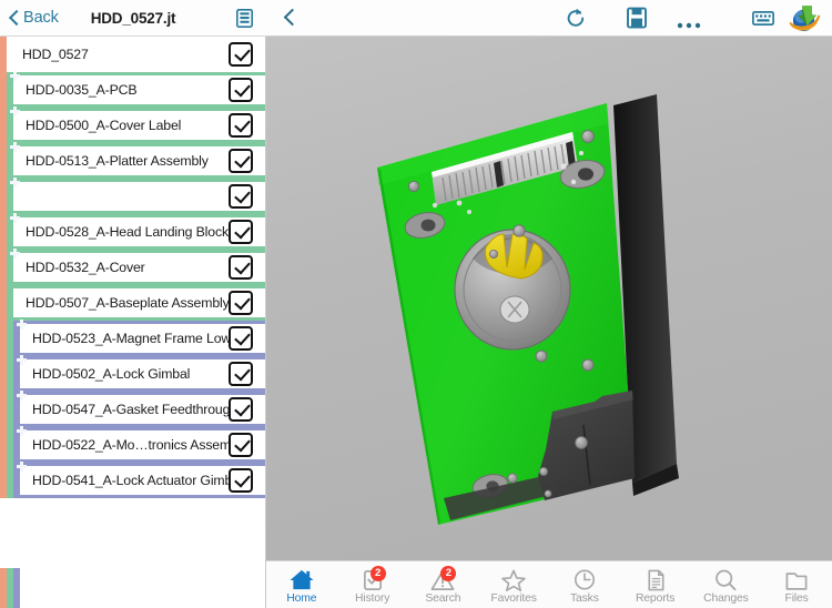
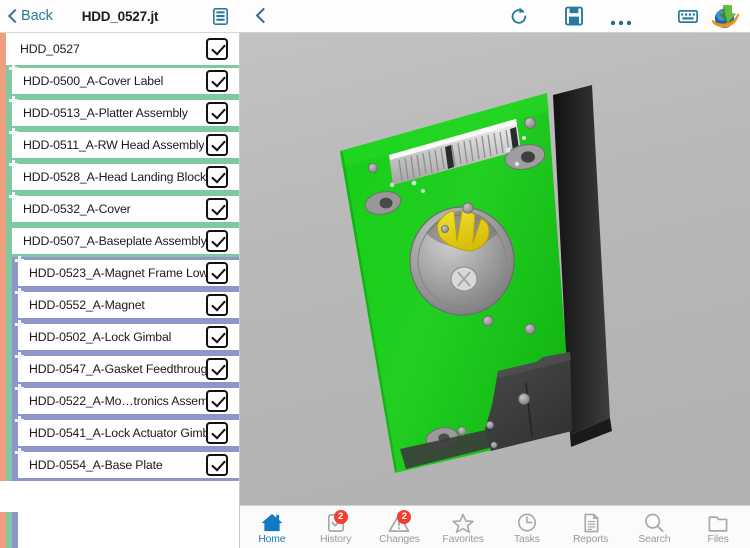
  Back
  HDD_0527.jt
  HDD_0527
- HDD-0035_A-PCB
  HDD-0500_A-Cover Label
  HDD-0513_A-Platter Assembly
+ HDD-0511_A-RW Head Assembly
  HDD-0528_A-Head Landing Block
  HDD-0532_A-Cover
  HDD-0507_A-Baseplate Assembly
  HDD-0523_A-Magnet Frame Low
+ HDD-0552_A-Magnet
  HDD-0502_A-Lock Gimbal
  HDD-0547_A-Gasket Feedthroug
  HDD-0522_A-Mo…tronics Assem
  HDD-0541_A-Lock Actuator Gim
+ HDD-0554_A-Base Plate
  Home
  2
  History
  2
- Search
+ Changes
  Favorites
  Tasks
  Reports
- Changes
+ Search
  Files
